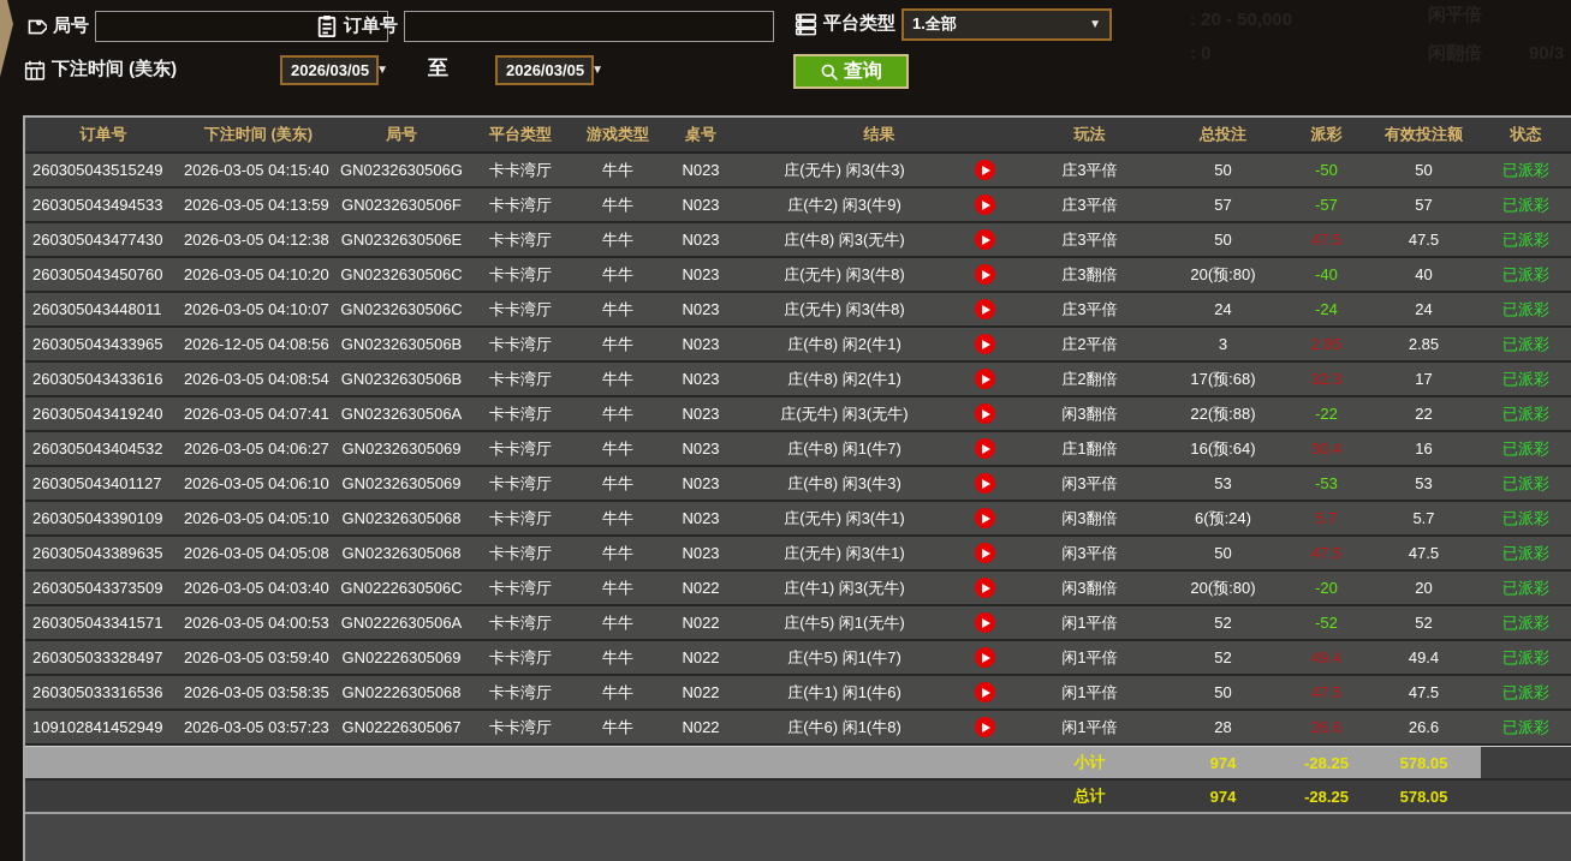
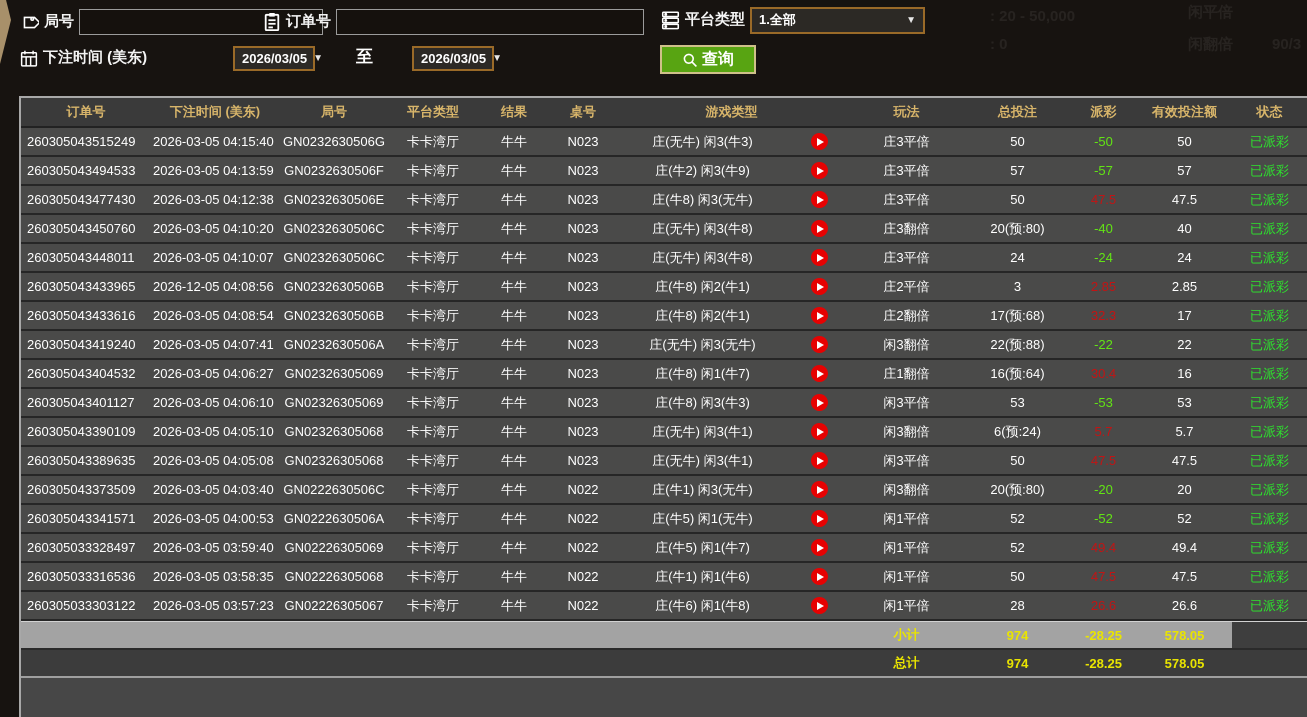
  局号
  订单号
  平台类型
  1.全部
  ▼
  下注时间 (美东)
  2026/03/05
  ▼
  至
  2026/03/05
  ▼
  查询
  订单号
  下注时间 (美东)
  局号
  平台类型
- 游戏类型
+ 结果
  桌号
- 结果
+ 游戏类型
  玩法
  总投注
  派彩
  有效投注额
  状态
  260305043515249
  2026-03-05 04:15:40
  GN0232630506G
  卡卡湾厅
  牛牛
  N023
  庄(无牛) 闲3(牛3)
  庄3平倍
  50
  -50
  50
  已派彩
  260305043494533
  2026-03-05 04:13:59
  GN0232630506F
  卡卡湾厅
  牛牛
  N023
  庄(牛2) 闲3(牛9)
  庄3平倍
  57
  -57
  57
  已派彩
  260305043477430
  2026-03-05 04:12:38
  GN0232630506E
  卡卡湾厅
  牛牛
  N023
  庄(牛8) 闲3(无牛)
  庄3平倍
  50
  47.5
  47.5
  已派彩
  260305043450760
  2026-03-05 04:10:20
  GN0232630506C
  卡卡湾厅
  牛牛
  N023
  庄(无牛) 闲3(牛8)
  庄3翻倍
  20(预:80)
  -40
  40
  已派彩
  260305043448011
  2026-03-05 04:10:07
  GN0232630506C
  卡卡湾厅
  牛牛
  N023
  庄(无牛) 闲3(牛8)
  庄3平倍
  24
  -24
  24
  已派彩
  260305043433965
  2026-12-05 04:08:56
  GN0232630506B
  卡卡湾厅
  牛牛
  N023
  庄(牛8) 闲2(牛1)
  庄2平倍
  3
  2.85
  2.85
  已派彩
  260305043433616
  2026-03-05 04:08:54
  GN0232630506B
  卡卡湾厅
  牛牛
  N023
  庄(牛8) 闲2(牛1)
  庄2翻倍
  17(预:68)
  32.3
  17
  已派彩
  260305043419240
  2026-03-05 04:07:41
  GN0232630506A
  卡卡湾厅
  牛牛
  N023
  庄(无牛) 闲3(无牛)
  闲3翻倍
  22(预:88)
  -22
  22
  已派彩
  260305043404532
  2026-03-05 04:06:27
  GN02326305069
  卡卡湾厅
  牛牛
  N023
  庄(牛8) 闲1(牛7)
  庄1翻倍
  16(预:64)
  30.4
  16
  已派彩
  260305043401127
  2026-03-05 04:06:10
  GN02326305069
  卡卡湾厅
  牛牛
  N023
  庄(牛8) 闲3(牛3)
  闲3平倍
  53
  -53
  53
  已派彩
  260305043390109
  2026-03-05 04:05:10
  GN02326305068
  卡卡湾厅
  牛牛
  N023
  庄(无牛) 闲3(牛1)
  闲3翻倍
  6(预:24)
  5.7
  5.7
  已派彩
  260305043389635
  2026-03-05 04:05:08
  GN02326305068
  卡卡湾厅
  牛牛
  N023
  庄(无牛) 闲3(牛1)
  闲3平倍
  50
  47.5
  47.5
  已派彩
  260305043373509
  2026-03-05 04:03:40
  GN0222630506C
  卡卡湾厅
  牛牛
  N022
  庄(牛1) 闲3(无牛)
  闲3翻倍
  20(预:80)
  -20
  20
  已派彩
  260305043341571
  2026-03-05 04:00:53
  GN0222630506A
  卡卡湾厅
  牛牛
  N022
  庄(牛5) 闲1(无牛)
  闲1平倍
  52
  -52
  52
  已派彩
  260305033328497
  2026-03-05 03:59:40
  GN02226305069
  卡卡湾厅
  牛牛
  N022
  庄(牛5) 闲1(牛7)
  闲1平倍
  52
  49.4
  49.4
  已派彩
  260305033316536
  2026-03-05 03:58:35
  GN02226305068
  卡卡湾厅
  牛牛
  N022
  庄(牛1) 闲1(牛6)
  闲1平倍
  50
  47.5
  47.5
  已派彩
- 109102841452949
+ 260305033303122
  2026-03-05 03:57:23
  GN02226305067
  卡卡湾厅
  牛牛
  N022
  庄(牛6) 闲1(牛8)
  闲1平倍
  28
  26.6
  26.6
  已派彩
  小计
  974
  -28.25
  578.05
  总计
  974
  -28.25
  578.05
